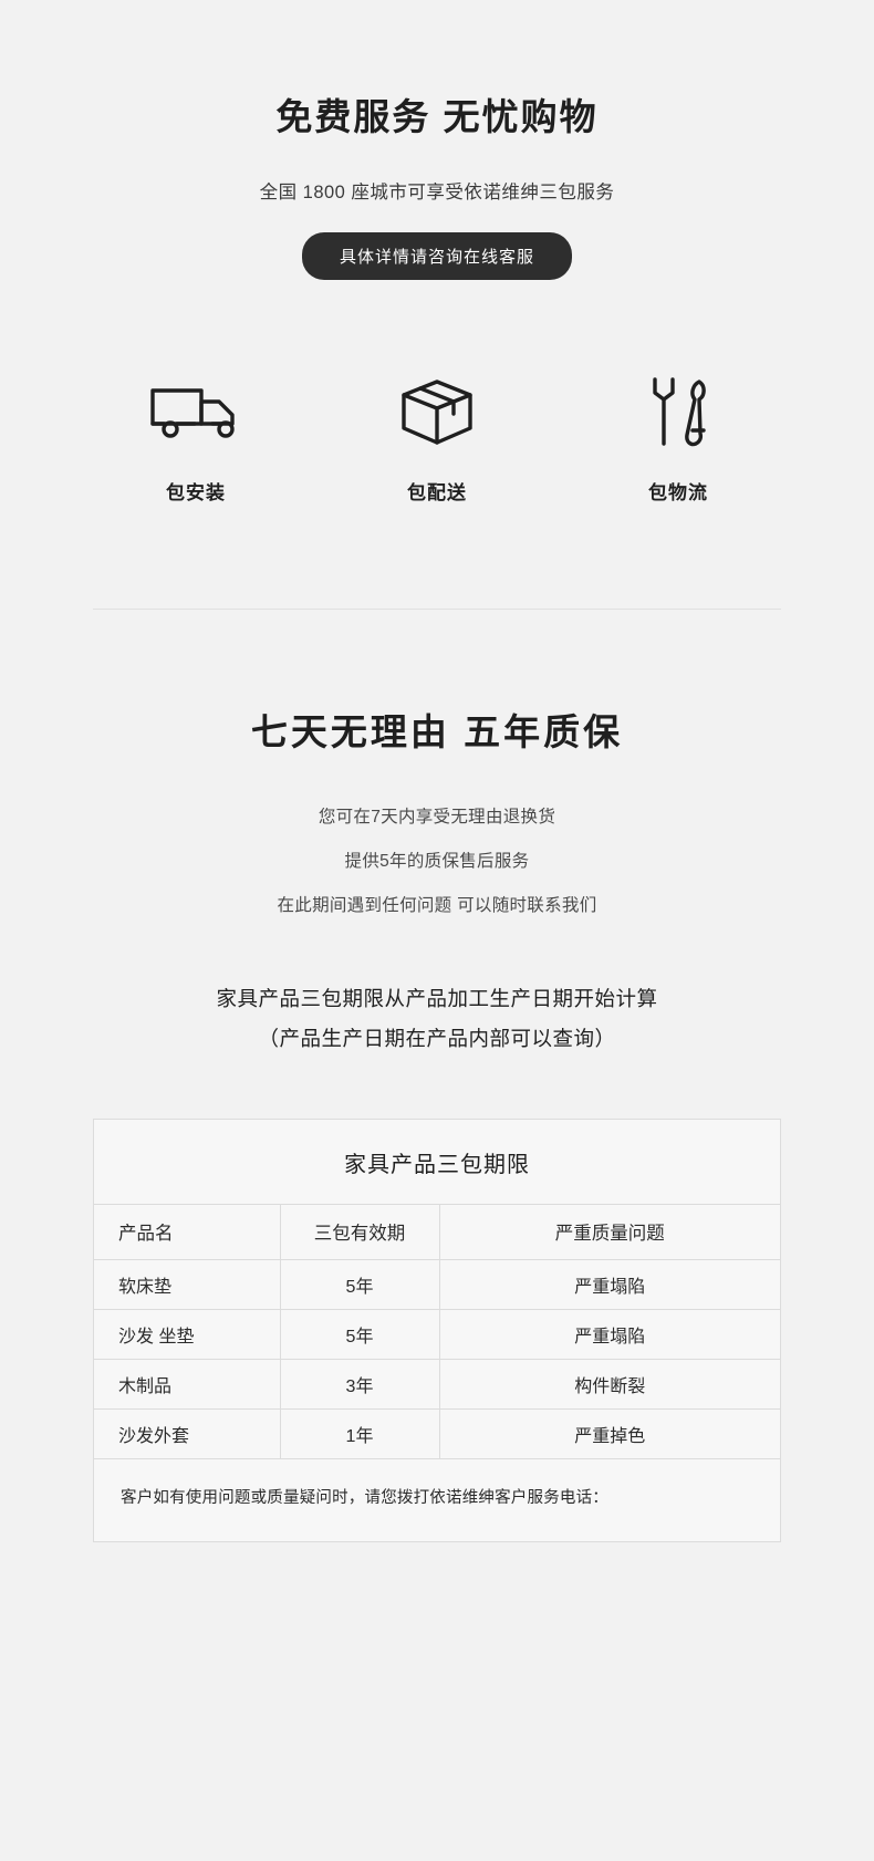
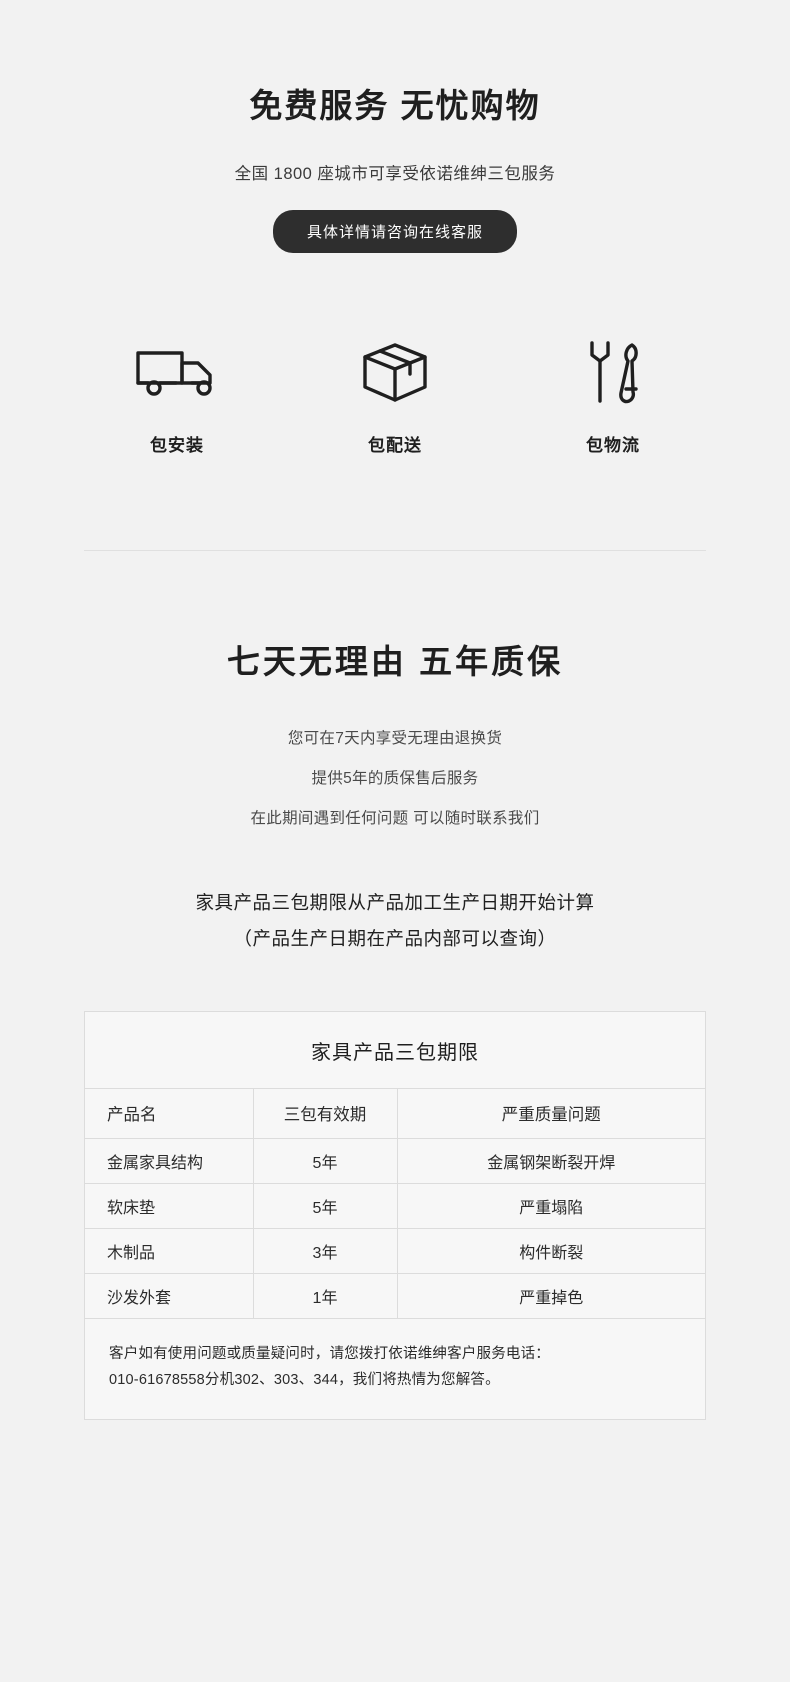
  免费服务 无忧购物
  全国 1800 座城市可享受依诺维绅三包服务
  具体详情请咨询在线客服
  包安装
  包配送
  包物流
  七天无理由 五年质保
  您可在7天内享受无理由退换货
  提供5年的质保售后服务
  在此期间遇到任何问题 可以随时联系我们
  家具产品三包期限从产品加工生产日期开始计算
  （产品生产日期在产品内部可以查询）
  家具产品三包期限
  产品名	三包有效期	严重质量问题
+ 金属家具结构	5年	金属钢架断裂开焊
  软床垫	5年	严重塌陷
- 沙发 坐垫	5年	严重塌陷
  木制品	3年	构件断裂
  沙发外套	1年	严重掉色
  客户如有使用问题或质量疑问时，请您拨打依诺维绅客户服务电话：
+ 010-61678558分机302、303、344，我们将热情为您解答。
